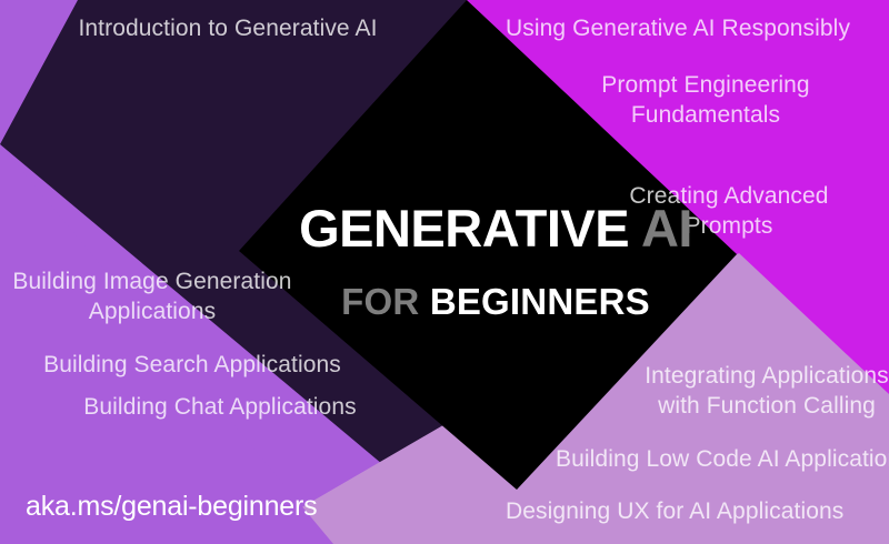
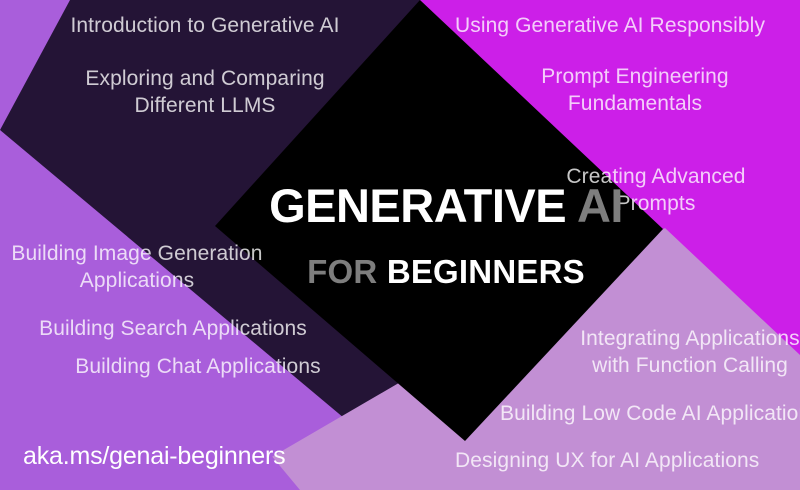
  Introduction to Generative AI
+ Exploring and Comparing
+ Different LLMS
  Using Generative AI Responsibly
  Prompt Engineering
  Fundamentals
  Creating Advanced
  Prompts
  Building Image Generation
  Applications
  Building Search Applications
  Building Chat Applications
  Integrating Applications
  with Function Calling
  Building Low Code AI Applicatio
  Designing UX for AI Applications
  GENERATIVE AI
  FOR BEGINNERS
  aka.ms/genai-beginners
